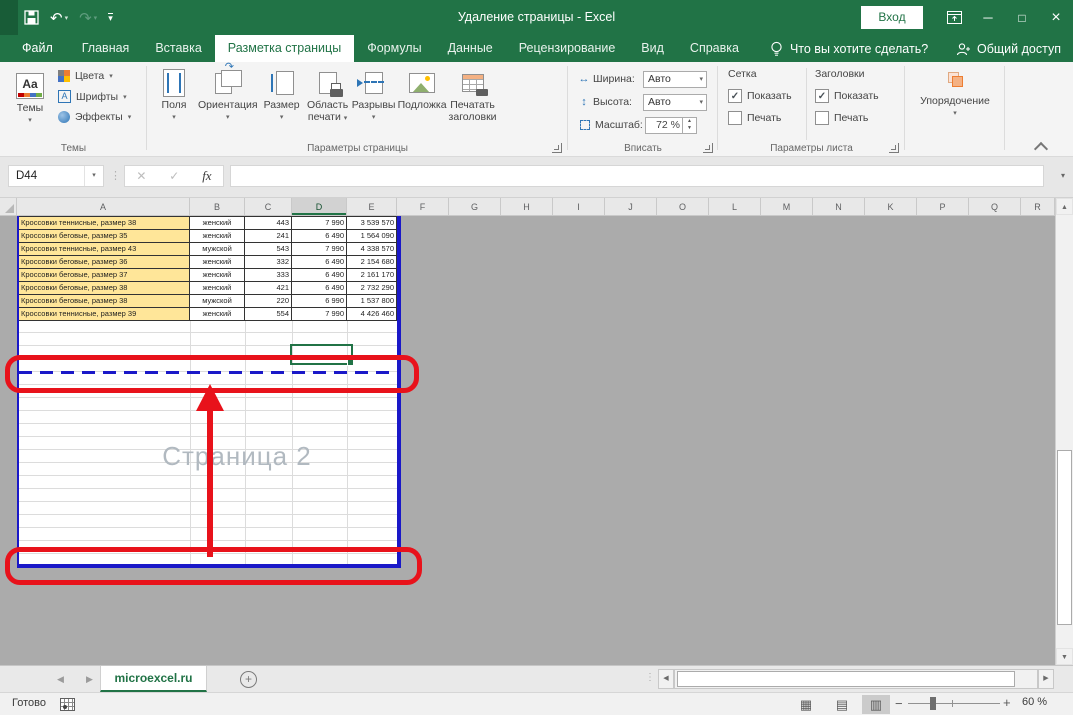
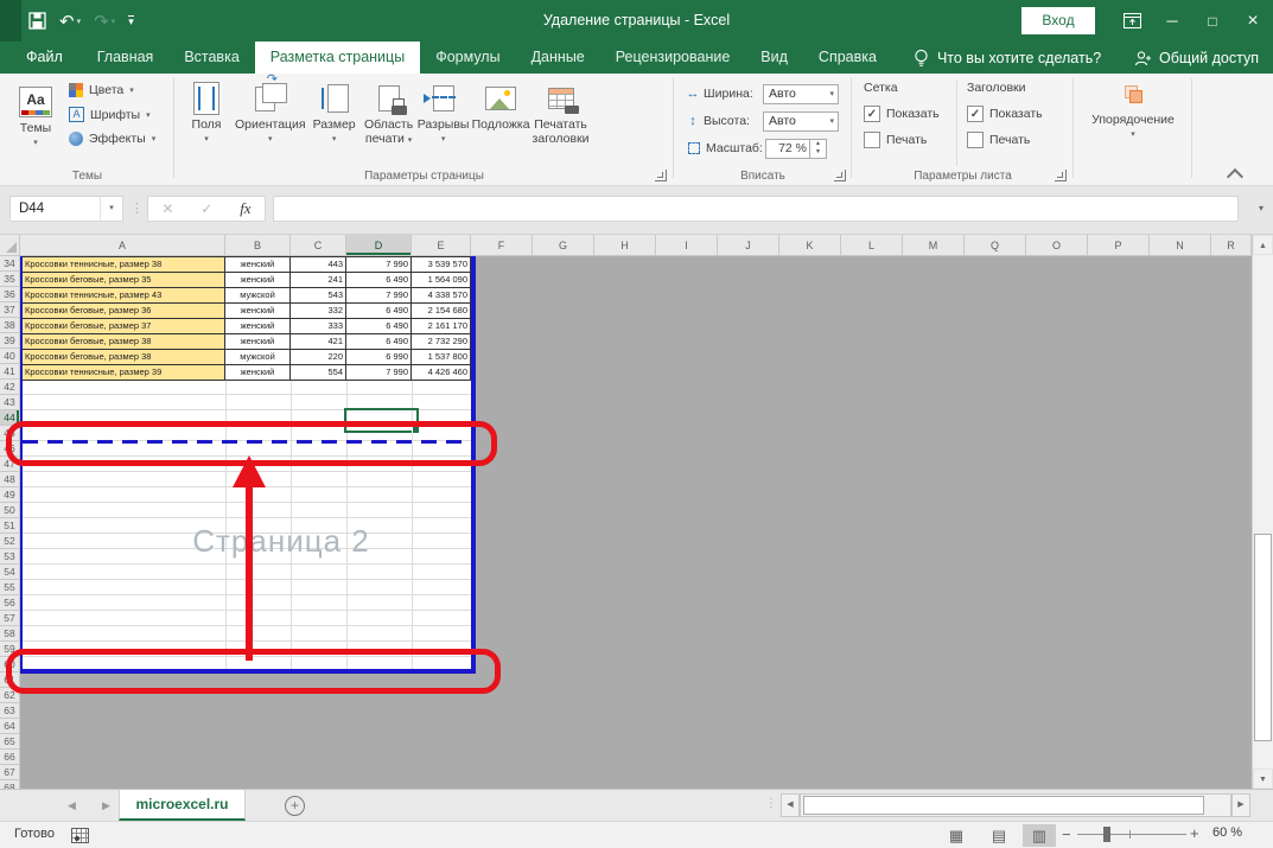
  ↶
  ↷
  ▾
  Удаление страницы - Excel
  Вход
  ─
  □
  ×
  Файл
  Главная
  Вставка
  Разметка страницы
  Формулы
  Данные
  Рецензирование
  Вид
  Справка
  Что вы хотите сделать?
  Общий доступ
  Темы
  Цвета
  Шрифты
  Эффекты
  Темы
  Поля
  Ориентация
  Размер
  Область
  печати
  Разрывы
  Подложка
  Печатать
  заголовки
  Параметры страницы
  ↔
  Ширина:
  Авто
  ↕
  Высота:
  Авто
  Масштаб:
  72 %
  Вписать
  Сетка
  ✓
  Показать
  Печать
  Заголовки
  ✓
  Показать
  Печать
  Параметры листа
  Упорядочение
  D44
  ⋮
  ✕
  ✓
  fx
  ▾
  A
  B
  C
  D
  E
  F
  G
  H
  I
  J
- O
+ K
  L
  M
- N
+ Q
- K
+ O
  P
- Q
+ N
  R
+ 34
+ 35
+ 36
+ 37
+ 38
+ 39
+ 40
+ 41
+ 42
+ 43
+ 44
+ 45
+ 46
+ 47
+ 48
+ 49
+ 50
+ 51
+ 52
+ 53
+ 54
+ 55
+ 56
+ 57
+ 58
+ 59
+ 60
+ 61
+ 62
+ 63
+ 64
+ 65
+ 66
+ 67
+ 68
  Кроссовки теннисные, размер 38
  женский
  443
  7 990
  3 539 570
  Кроссовки беговые, размер 35
  женский
  241
  6 490
  1 564 090
  Кроссовки теннисные, размер 43
  мужской
  543
  7 990
  4 338 570
  Кроссовки беговые, размер 36
  женский
  332
  6 490
  2 154 680
  Кроссовки беговые, размер 37
  женский
  333
  6 490
  2 161 170
  Кроссовки беговые, размер 38
  женский
  421
  6 490
  2 732 290
  Кроссовки беговые, размер 38
  мужской
  220
  6 990
  1 537 800
  Кроссовки теннисные, размер 39
  женский
  554
  7 990
  4 426 460
  Страница 2
  ◀
  ▶
  microexcel.ru
  +
  ⋮
  Готово
  ▦
  ▤
  ▥
  −
  +
  60 %
